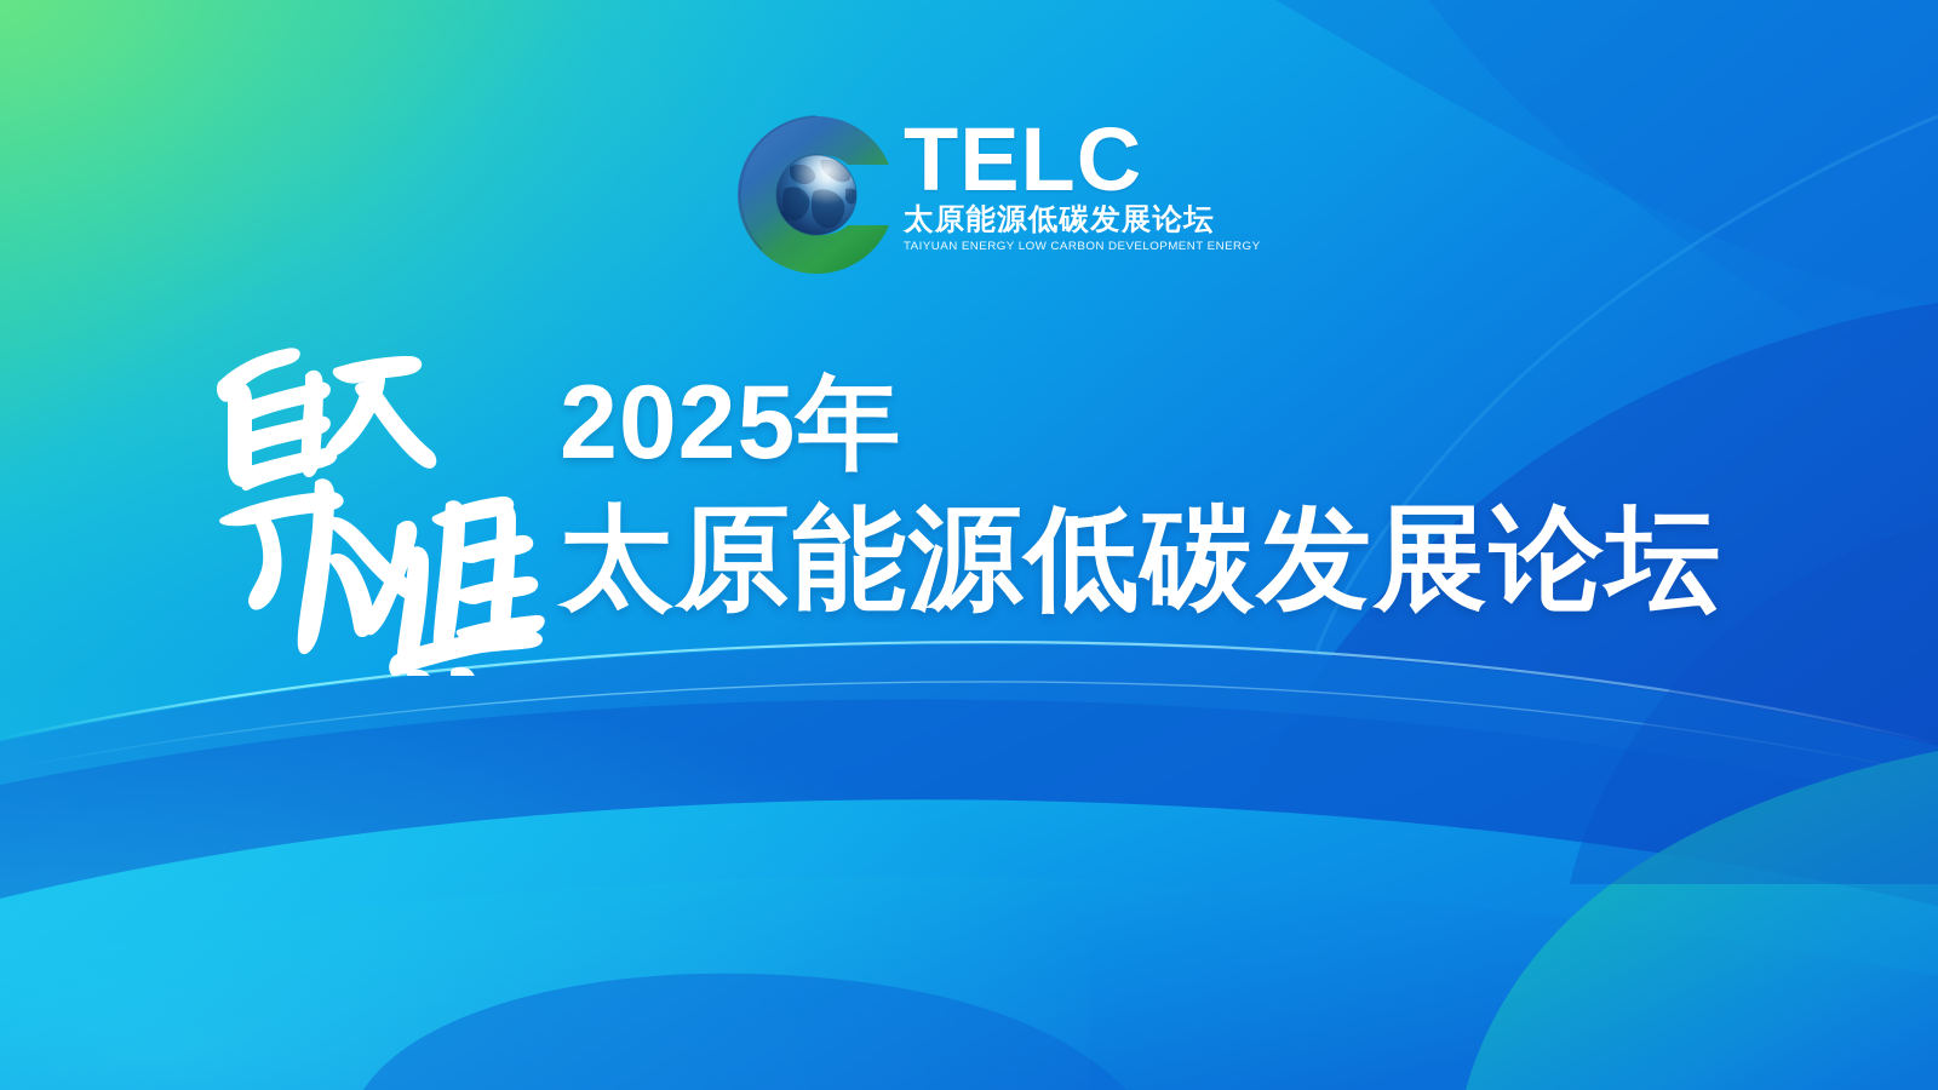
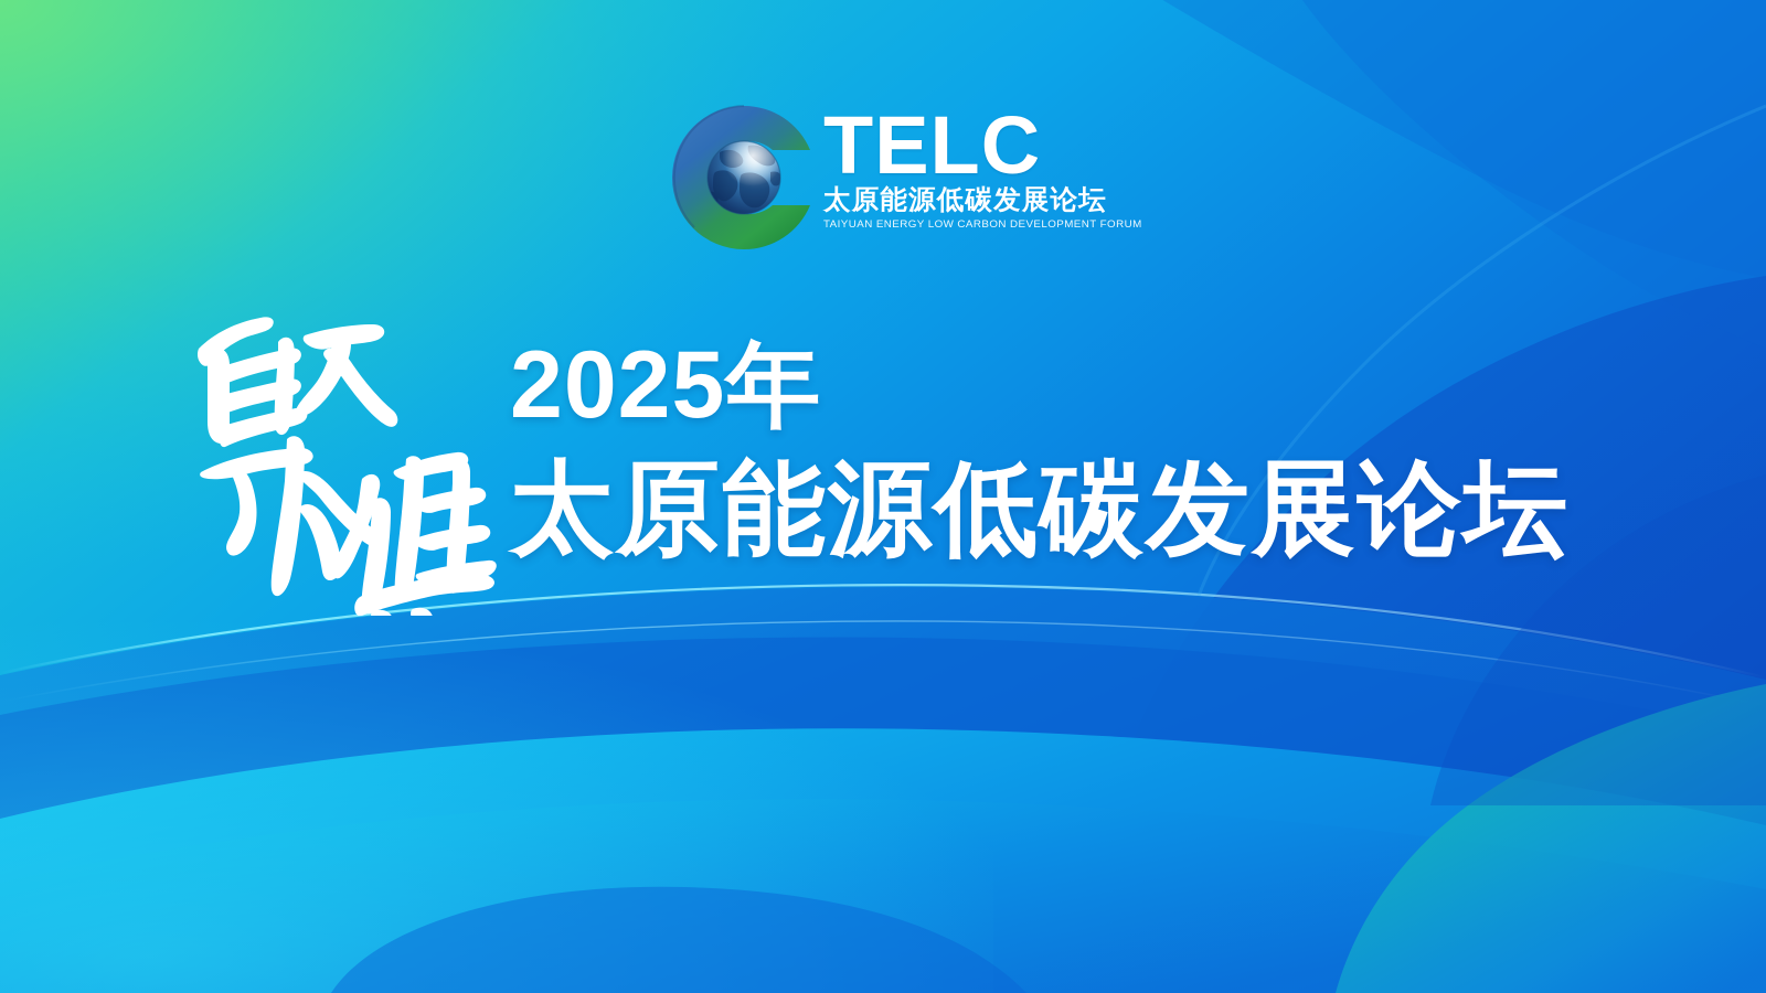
  TELC
  太原能源低碳发展论坛
- TAIYUAN ENERGY LOW CARBON DEVELOPMENT ENERGY
+ TAIYUAN ENERGY LOW CARBON DEVELOPMENT FORUM
  2025年
  太原能源低碳发展论坛
